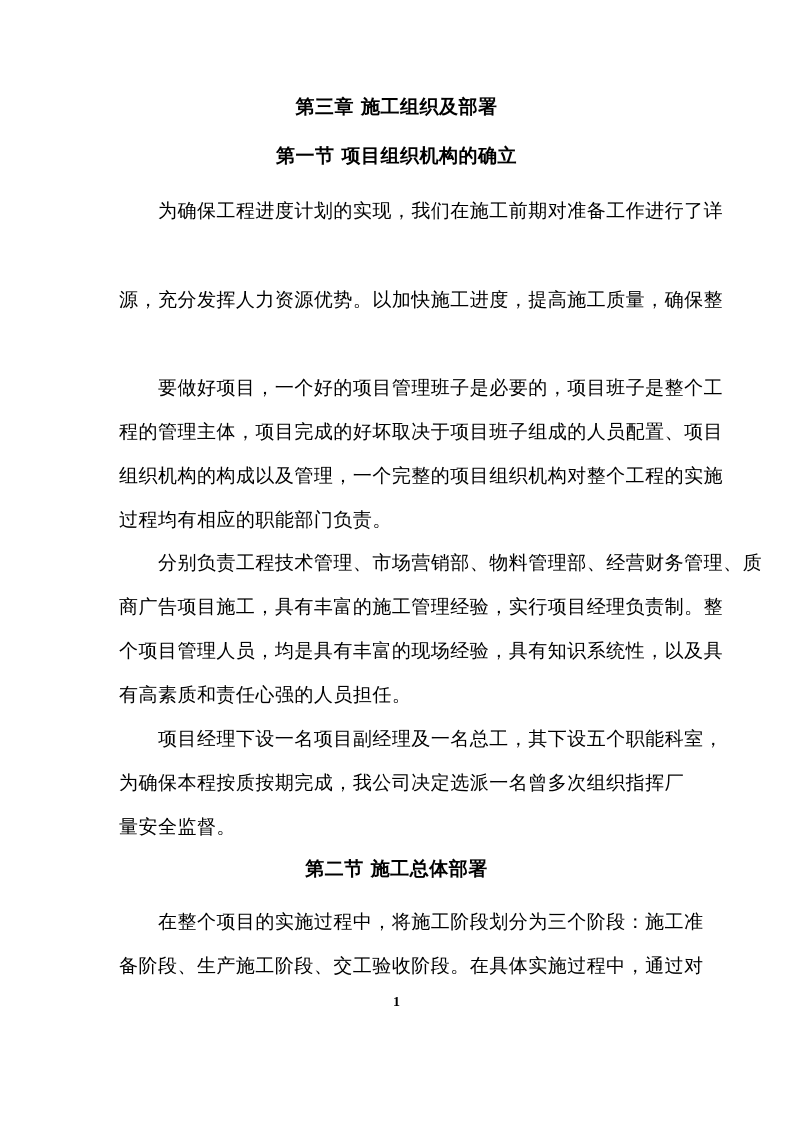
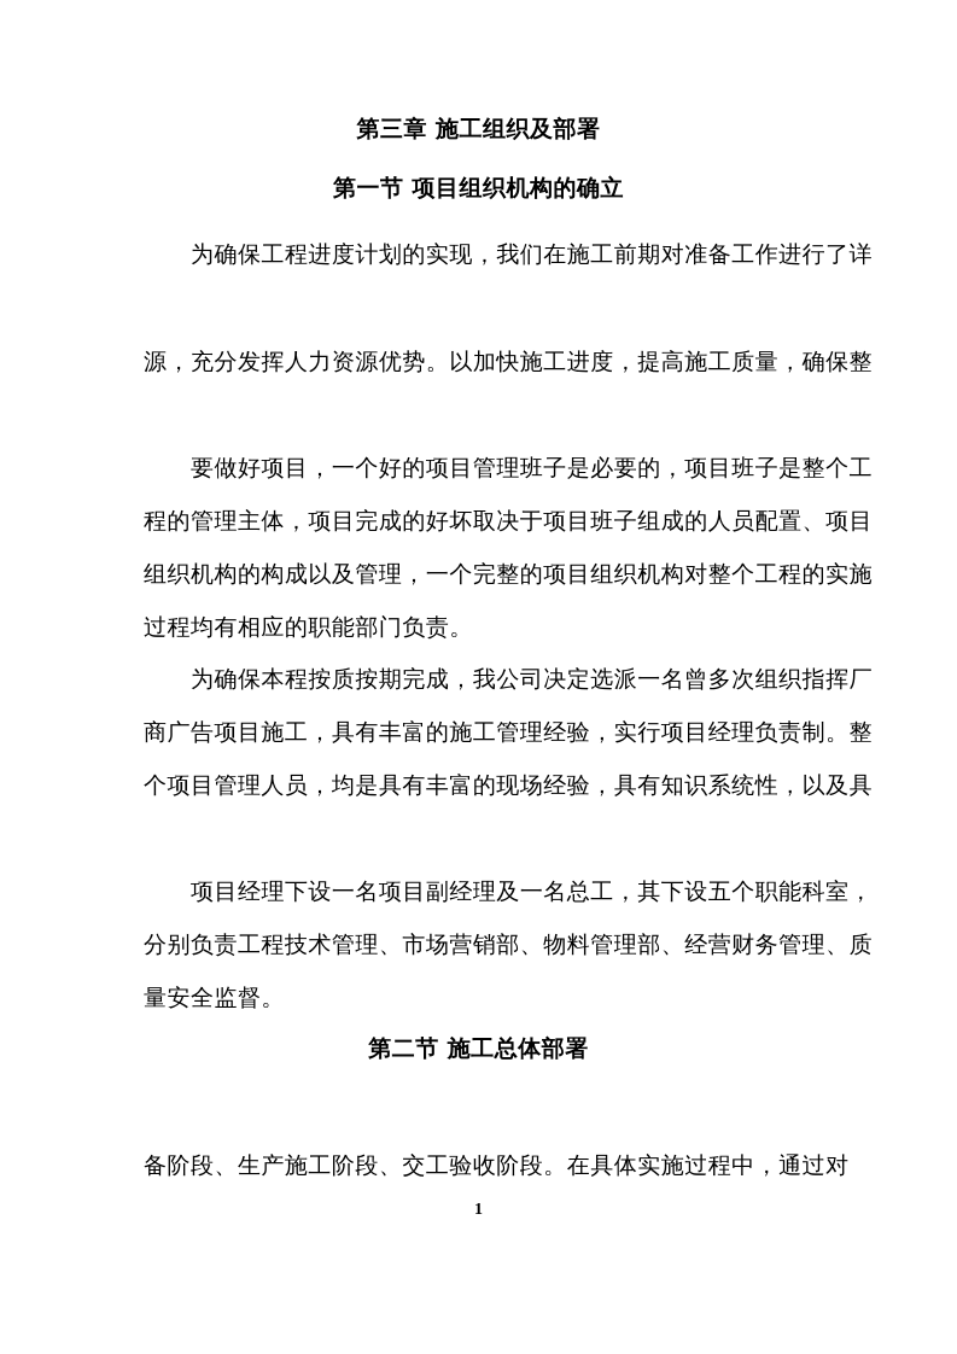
  第三章 施工组织及部署
  第一节 项目组织机构的确立
  为确保工程进度计划的实现，我们在施工前期对准备工作进行了详
  源，充分发挥人力资源优势。以加快施工进度，提高施工质量，确保整
  要做好项目，一个好的项目管理班子是必要的，项目班子是整个工
  程的管理主体，项目完成的好坏取决于项目班子组成的人员配置、项目
  组织机构的构成以及管理，一个完整的项目组织机构对整个工程的实施
  过程均有相应的职能部门负责。
- 分别负责工程技术管理、市场营销部、物料管理部、经营财务管理、质
+ 为确保本程按质按期完成，我公司决定选派一名曾多次组织指挥厂
  商广告项目施工，具有丰富的施工管理经验，实行项目经理负责制。整
  个项目管理人员，均是具有丰富的现场经验，具有知识系统性，以及具
- 有高素质和责任心强的人员担任。
  项目经理下设一名项目副经理及一名总工，其下设五个职能科室，
- 为确保本程按质按期完成，我公司决定选派一名曾多次组织指挥厂
+ 分别负责工程技术管理、市场营销部、物料管理部、经营财务管理、质
  量安全监督。
  第二节 施工总体部署
- 在整个项目的实施过程中，将施工阶段划分为三个阶段：施工准
  备阶段、生产施工阶段、交工验收阶段。在具体实施过程中，通过对
  1
